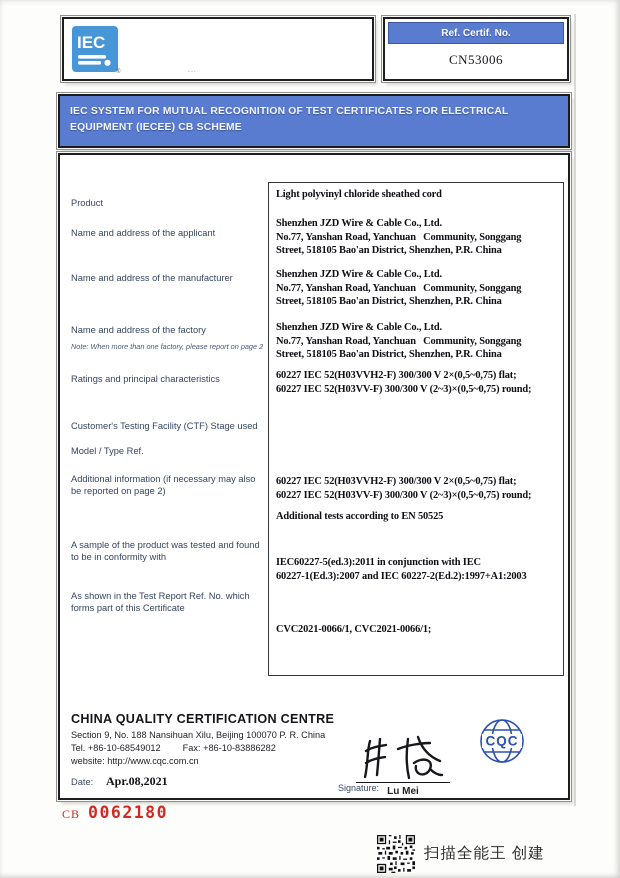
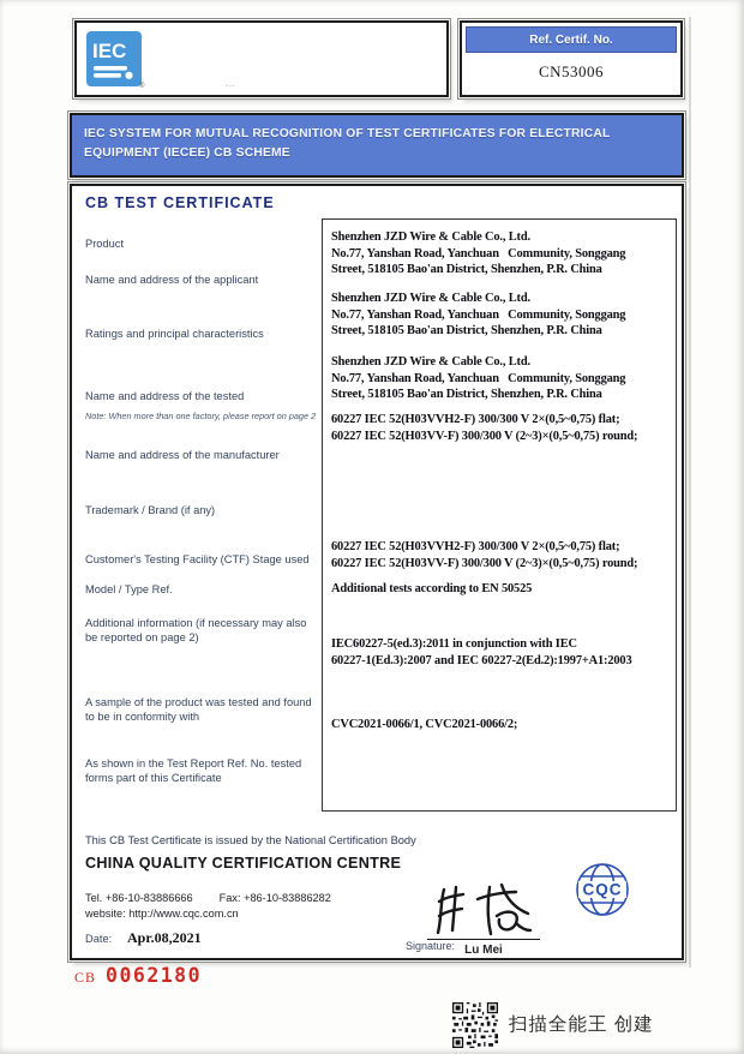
  IEC
  Ref. Certif. No.
  CN53006
  IEC SYSTEM FOR MUTUAL RECOGNITION OF TEST CERTIFICATES FOR ELECTRICAL EQUIPMENT (IECEE) CB SCHEME
+ CB TEST CERTIFICATE
  Product
  Name and address of the applicant
- Name and address of the manufacturer
+ Ratings and principal characteristics
- Name and address of the factory
+ Name and address of the tested
  Note: When more than one factory, please report on page 2
- Ratings and principal characteristics
+ Name and address of the manufacturer
+ Trademark / Brand (if any)
  Customer's Testing Facility (CTF) Stage used
  Model / Type Ref.
  Additional information (if necessary may also be reported on page 2)
  A sample of the product was tested and found to be in conformity with
- As shown in the Test Report Ref. No. which forms part of this Certificate
+ As shown in the Test Report Ref. No. tested forms part of this Certificate
- Light polyvinyl chloride sheathed cord
  Shenzhen JZD Wire & Cable Co., Ltd.
  No.77, Yanshan Road, Yanchuan Community, Songgang
  Street, 518105 Bao'an District, Shenzhen, P.R. China
  Shenzhen JZD Wire & Cable Co., Ltd.
  No.77, Yanshan Road, Yanchuan Community, Songgang
  Street, 518105 Bao'an District, Shenzhen, P.R. China
  Shenzhen JZD Wire & Cable Co., Ltd.
  No.77, Yanshan Road, Yanchuan Community, Songgang
  Street, 518105 Bao'an District, Shenzhen, P.R. China
  60227 IEC 52(H03VVH2-F) 300/300 V 2×(0,5~0,75) flat;
  60227 IEC 52(H03VV-F) 300/300 V (2~3)×(0,5~0,75) round;
  60227 IEC 52(H03VVH2-F) 300/300 V 2×(0,5~0,75) flat;
  60227 IEC 52(H03VV-F) 300/300 V (2~3)×(0,5~0,75) round;
  Additional tests according to EN 50525
  IEC60227-5(ed.3):2011 in conjunction with IEC
  60227-1(Ed.3):2007 and IEC 60227-2(Ed.2):1997+A1:2003
- CVC2021-0066/1, CVC2021-0066/1;
+ CVC2021-0066/1, CVC2021-0066/2;
+ This CB Test Certificate is issued by the National Certification Body
  CHINA QUALITY CERTIFICATION CENTRE
- Section 9, No. 188 Nansihuan Xilu, Beijing 100070 P. R. China
- Tel. +86-10-68549012 Fax: +86-10-83886282
+ Tel. +86-10-83886666 Fax: +86-10-83886282
  website: http://www.cqc.com.cn
  Date:
  Apr.08,2021
  Signature:
  Lu Mei
  CQC
  CB 0062180
  扫描全能王 创建
